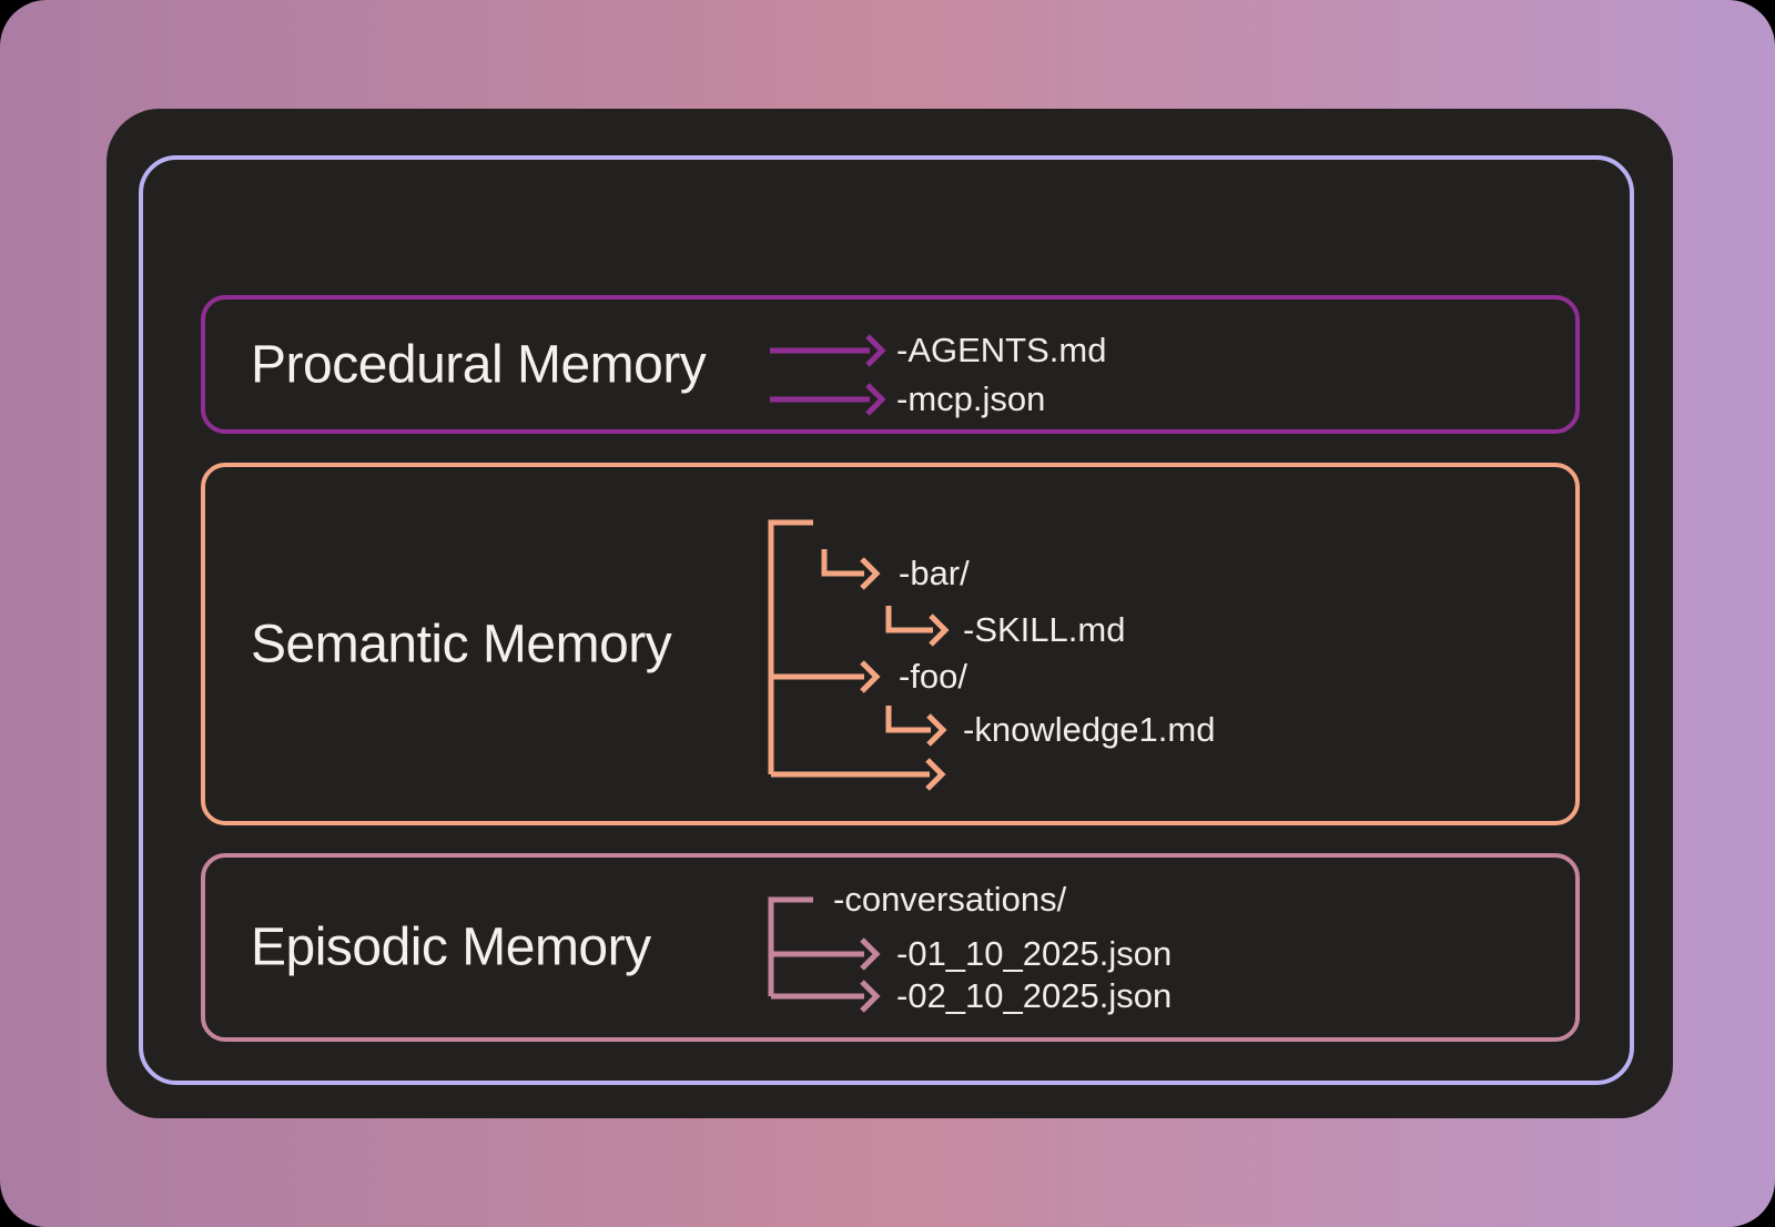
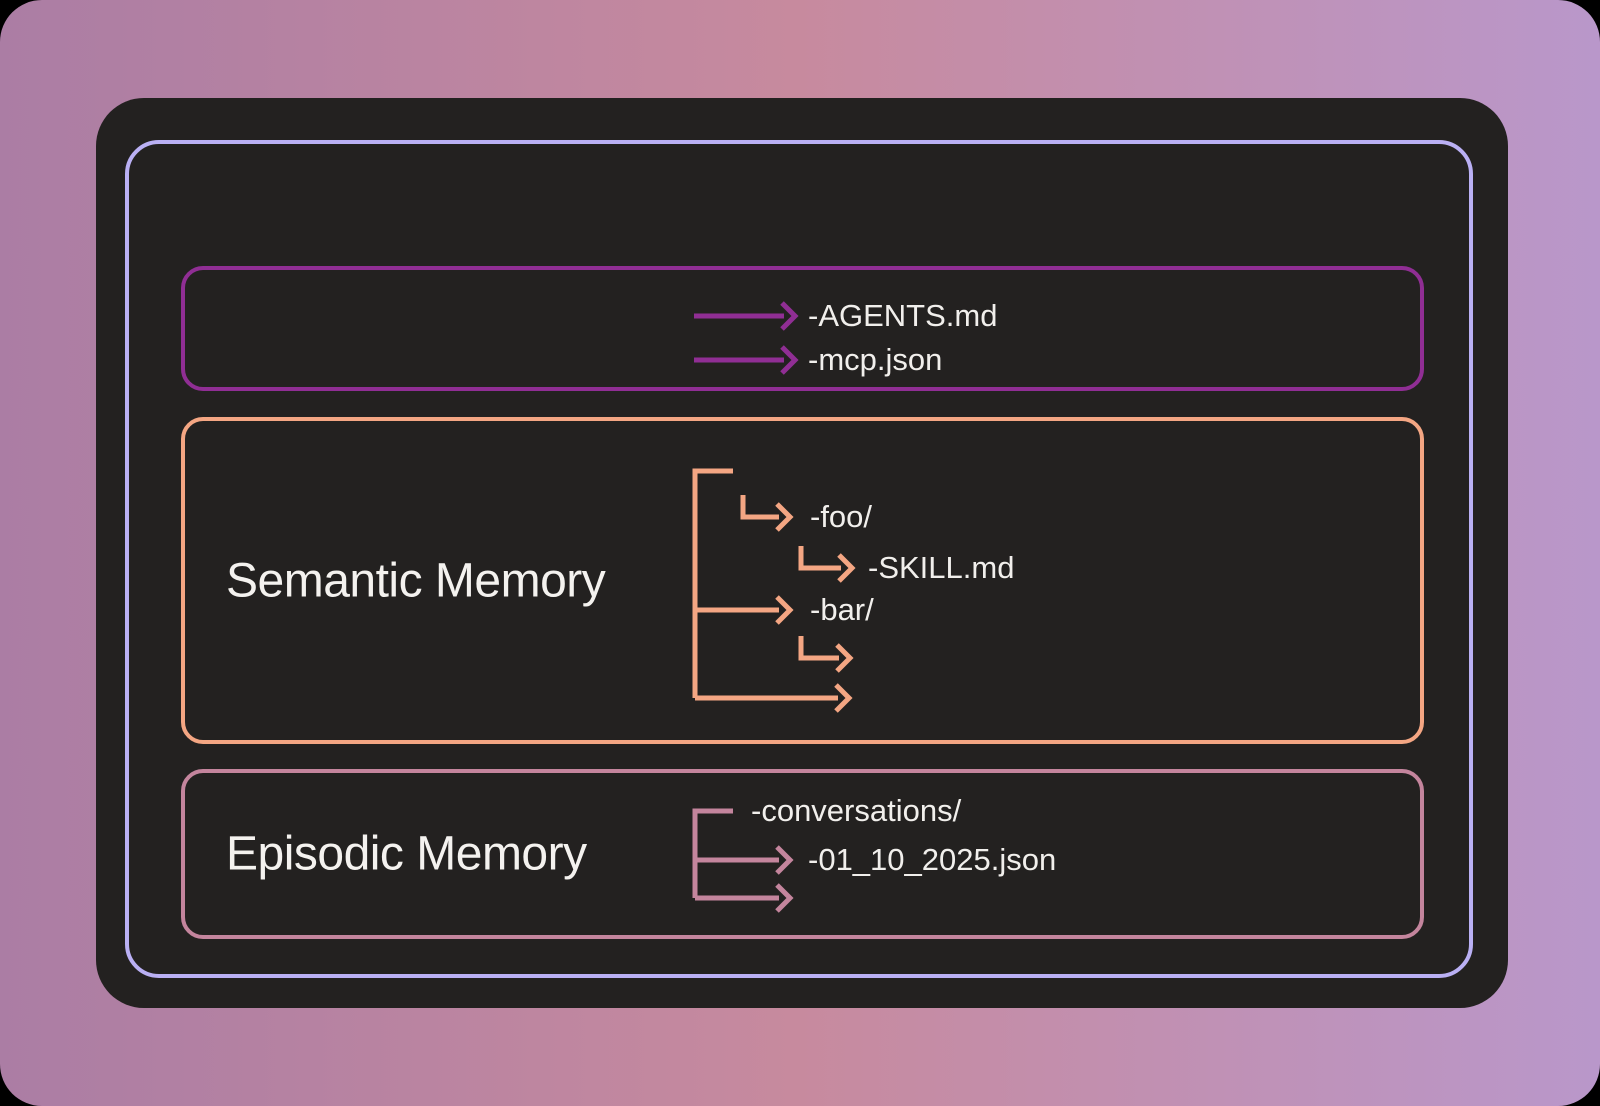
- Procedural Memory
  -AGENTS.md
  -mcp.json
  Semantic Memory
- -bar/
+ -foo/
  -SKILL.md
- -foo/
+ -bar/
- -knowledge1.md
  Episodic Memory
  -conversations/
  -01_10_2025.json
- -02_10_2025.json
